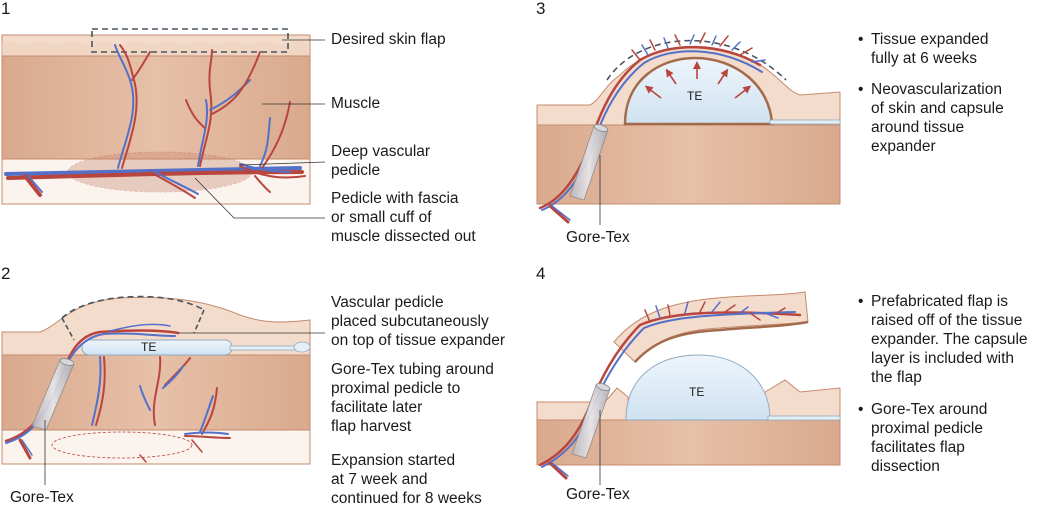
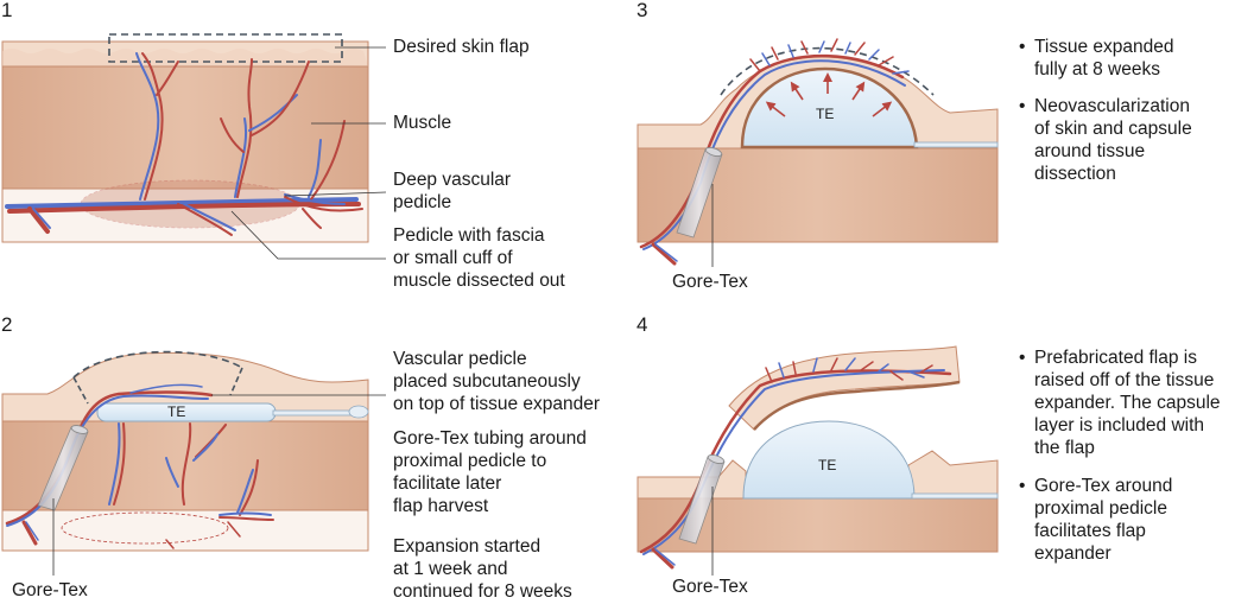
  TE
  TE
  TE
  1
  2
  3
  4
  Desired skin flap
  Muscle
  Deep vascular
  pedicle
  Pedicle with fascia
  or small cuff of
  muscle dissected out
  Vascular pedicle
  placed subcutaneously
  on top of tissue expander
  Gore-Tex tubing around
  proximal pedicle to
  facilitate later
  flap harvest
  Expansion started
- at 7 week and
+ at 1 week and
  continued for 8 weeks
  Gore-Tex
  Gore-Tex
  Tissue expanded
- fully at 6 weeks
+ fully at 8 weeks
  Neovascularization
  of skin and capsule
  around tissue
- expander
+ dissection
  Gore-Tex
  Prefabricated flap is
  raised off of the tissue
  expander. The capsule
  layer is included with
  the flap
  Gore-Tex around
  proximal pedicle
  facilitates flap
- dissection
+ expander
